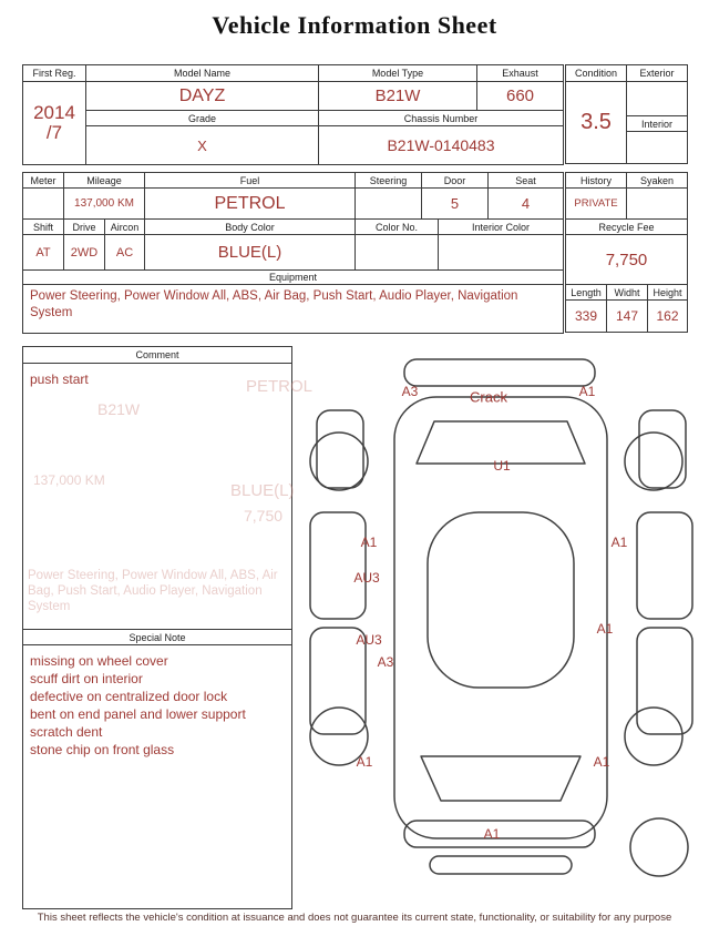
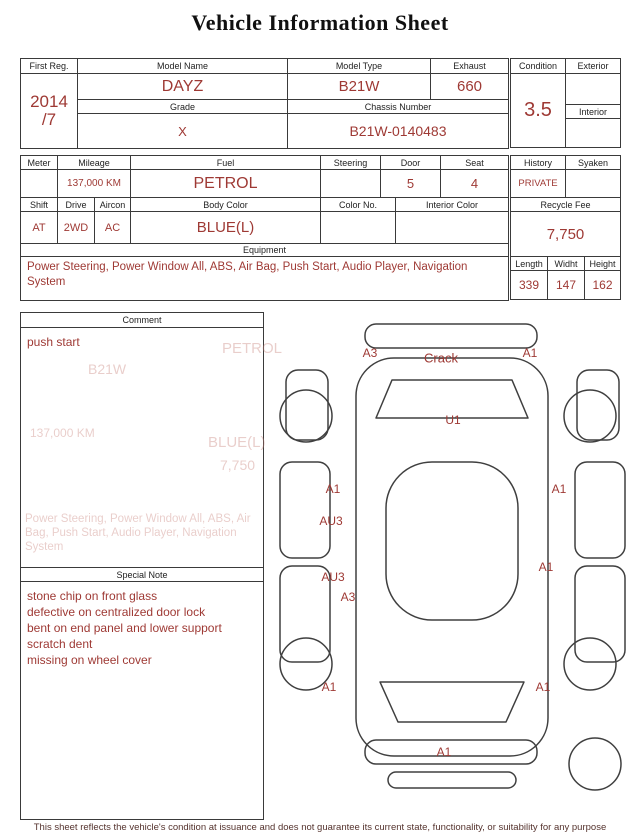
  Vehicle Information Sheet
  First Reg.
  Model Name
  Model Type
  Exhaust
  2014
  /7
  DAYZ
  B21W
  660
  Grade
  Chassis Number
  X
  B21W-0140483
  Condition
  Exterior
  3.5
  Interior
  Meter
  Mileage
  Fuel
  Steering
  Door
  Seat
  137,000 KM
  PETROL
  5
  4
  Shift
  Drive
  Aircon
  Body Color
  Color No.
  Interior Color
  AT
  2WD
  AC
  BLUE(L)
  Equipment
  Power Steering, Power Window All, ABS, Air Bag, Push Start, Audio Player, Navigation System
  History
  Syaken
  PRIVATE
  Recycle Fee
  7,750
  Length
  Widht
  Height
  339
  147
  162
  Comment
  push start
  Special Note
- missing on wheel cover
+ stone chip on front glass
- scuff dirt on interior
  defective on centralized door lock
  bent on end panel and lower support
  scratch dent
- stone chip on front glass
+ missing on wheel cover
  A3
  Crack
  A1
  U1
  A1
  A1
  AU3
  A1
  AU3
  A3
  A1
  A1
  A1
  PETROL
  BLUE(L)
  7,750
  137,000 KM
  Power Steering, Power Window All, ABS, Air Bag, Push Start, Audio Player, Navigation System
  B21W
  This sheet reflects the vehicle's condition at issuance and does not guarantee its current state, functionality, or suitability for any purpose
